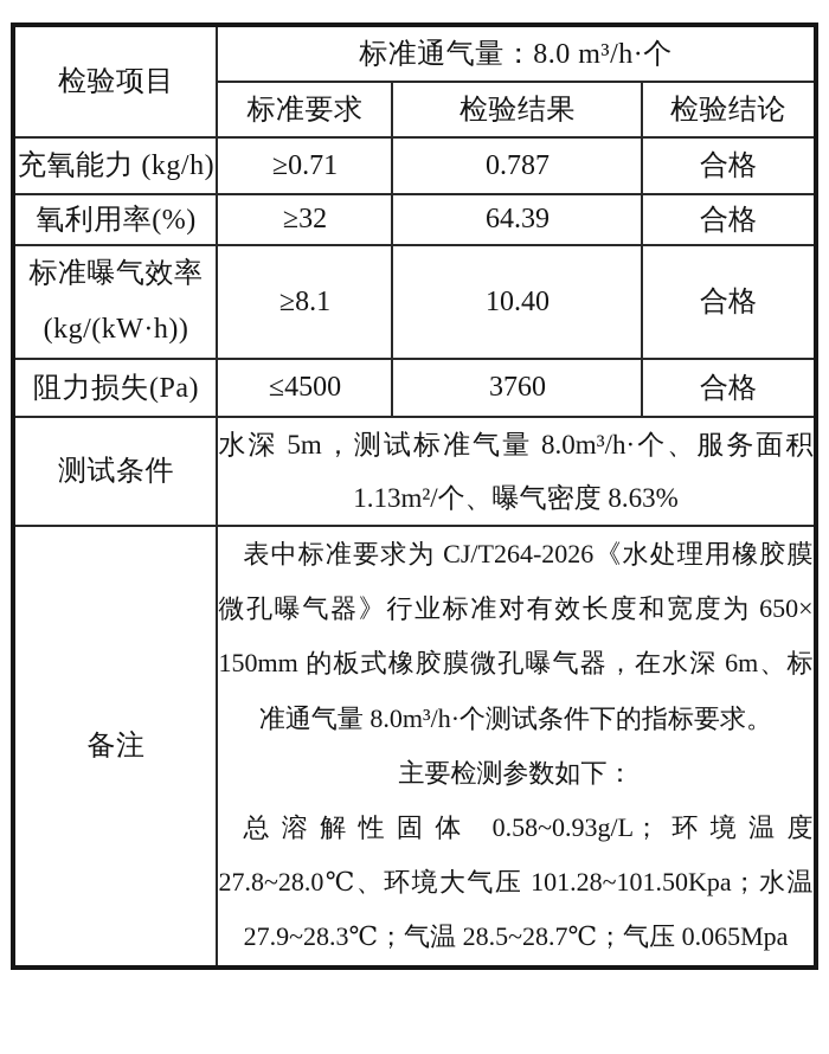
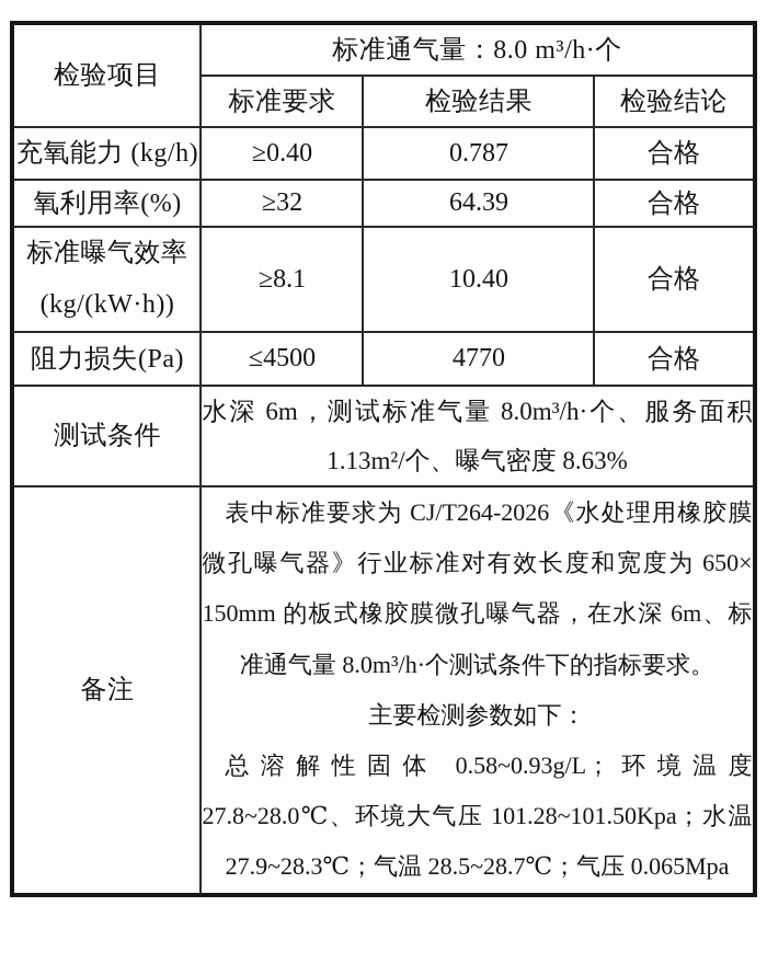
  检验项目	标准通气量：8.0 m³/h·个
  标准要求	检验结果	检验结论
- 充氧能力 (kg/h)	≥0.71	0.787	合格
+ 充氧能力 (kg/h)	≥0.40	0.787	合格
  氧利用率(%)	≥32	64.39	合格
  标准曝气效率 (kg/(kW·h))	≥8.1	10.40	合格
- 阻力损失(Pa)	≤4500	3760	合格
+ 阻力损失(Pa)	≤4500	4770	合格
- 测试条件	水深 5m，测试标准气量 8.0m³/h·个、服务面积1.13m²/个、曝气密度 8.63%
+ 测试条件	水深 6m，测试标准气量 8.0m³/h·个、服务面积1.13m²/个、曝气密度 8.63%
  备注	表中标准要求为 CJ/T264-2026《水处理用橡胶膜微孔曝气器》行业标准对有效长度和宽度为 650×150mm 的板式橡胶膜微孔曝气器，在水深 6m、标准通气量 8.0m³/h·个测试条件下的指标要求。主要检测参数如下：总溶解性固体 0.58~0.93g/L；环境温度27.8~28.0℃、环境大气压 101.28~101.50Kpa；水温27.9~28.3℃；气温 28.5~28.7℃；气压 0.065Mpa
